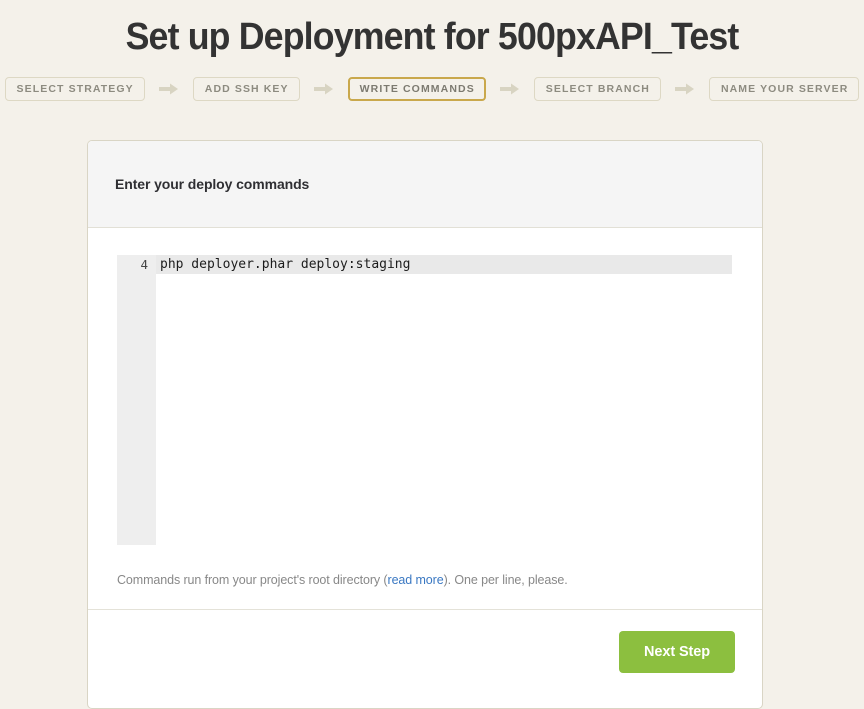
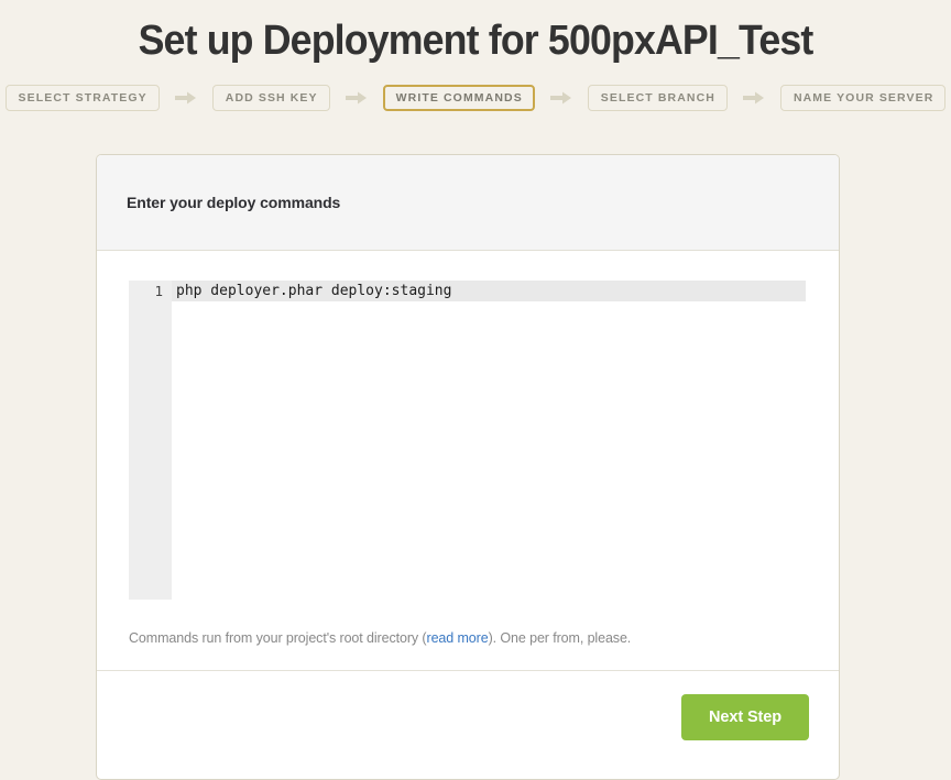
  Set up Deployment for 500pxAPI_Test
  SELECT STRATEGY
  ADD SSH KEY
  WRITE COMMANDS
  SELECT BRANCH
  NAME YOUR SERVER
  Enter your deploy commands
- 4
+ 1
  php deployer.phar deploy:staging
- Commands run from your project's root directory (read more). One per line, please.
+ Commands run from your project's root directory (read more). One per from, please.
  Next Step
